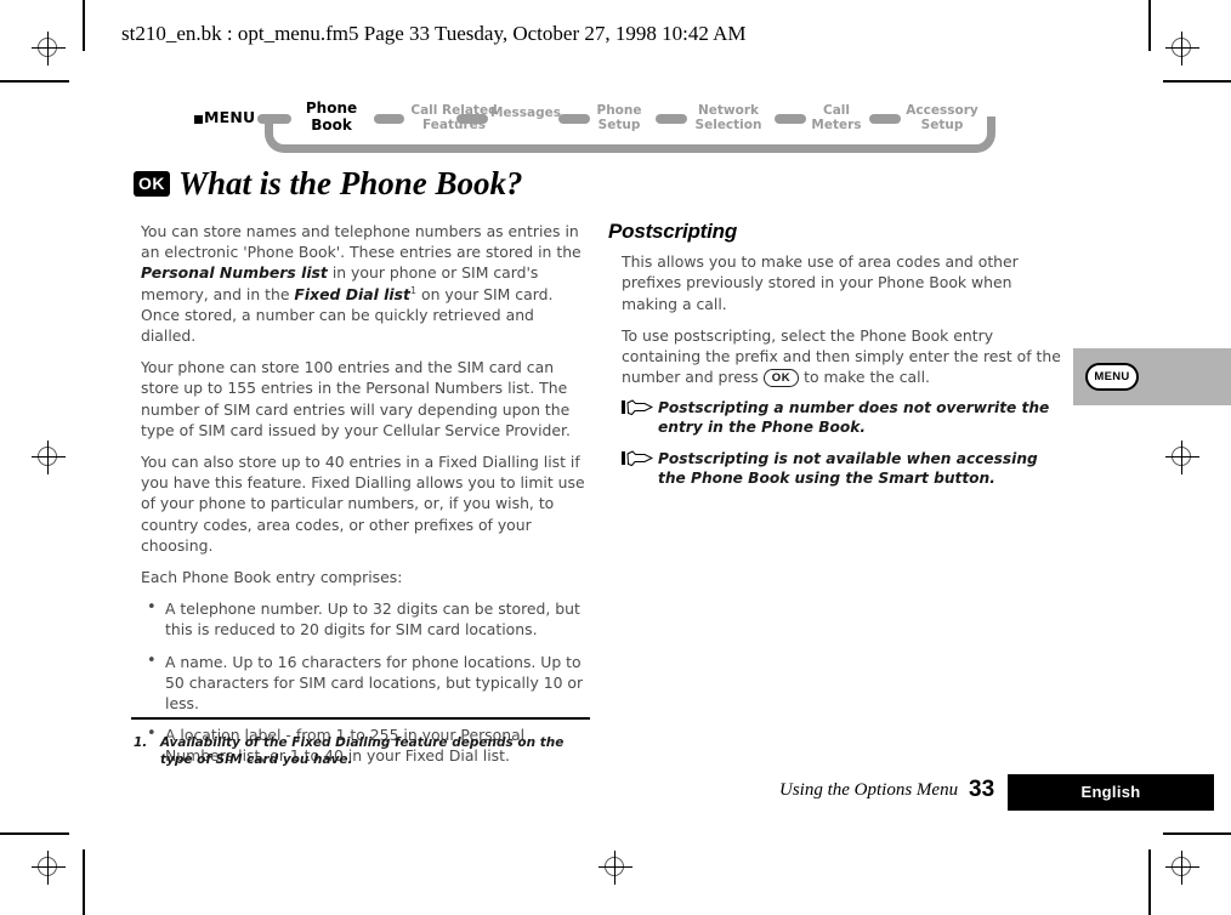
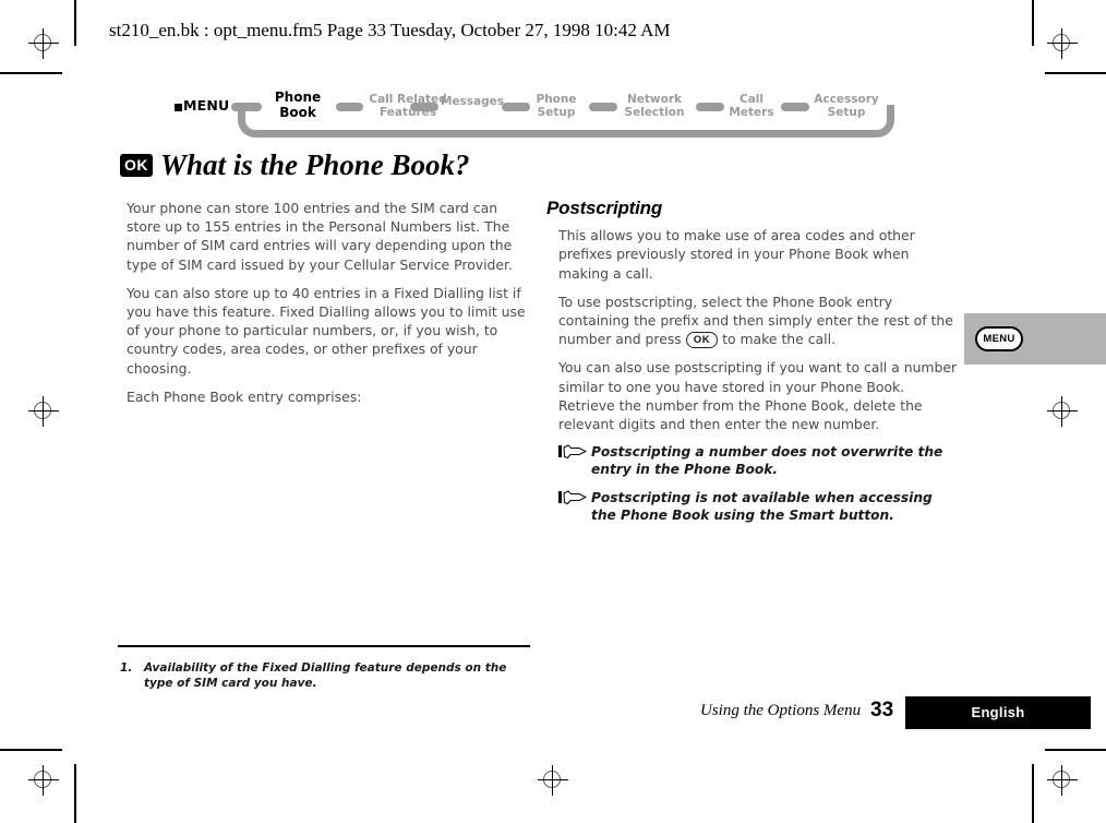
  st210_en.bk : opt_menu.fm5 Page 33 Tuesday, October 27, 1998 10:42 AM
  MENU
  Phone
  Book
  Call Related
  Features
  Messages
  Phone
  Setup
  Network
  Selection
  Call
  Meters
  Accessory
  Setup
  OK
  What is the Phone Book?
- You can store names and telephone numbers as entries in an electronic 'Phone Book'. These entries are stored in the Personal Numbers list in your phone or SIM card's memory, and in the Fixed Dial list1 on your SIM card. Once stored, a number can be quickly retrieved and dialled.
  Your phone can store 100 entries and the SIM card can store up to 155 entries in the Personal Numbers list. The number of SIM card entries will vary depending upon the type of SIM card issued by your Cellular Service Provider.
  You can also store up to 40 entries in a Fixed Dialling list if you have this feature. Fixed Dialling allows you to limit use of your phone to particular numbers, or, if you wish, to country codes, area codes, or other prefixes of your choosing.
  Each Phone Book entry comprises:
- A telephone number. Up to 32 digits can be stored, but this is reduced to 20 digits for SIM card locations.
- A name. Up to 16 characters for phone locations. Up to 50 characters for SIM card locations, but typically 10 or less.
- A location label - from 1 to 255 in your Personal Numbers list, or 1 to 40 in your Fixed Dial list.
  Postscripting
  This allows you to make use of area codes and other prefixes previously stored in your Phone Book when making a call.
  To use postscripting, select the Phone Book entry containing the prefix and then simply enter the rest of the number and press OK to make the call.
+ You can also use postscripting if you want to call a number similar to one you have stored in your Phone Book. Retrieve the number from the Phone Book, delete the relevant digits and then enter the new number.
  Postscripting a number does not overwrite the entry in the Phone Book.
  Postscripting is not available when accessing the Phone Book using the Smart button.
  MENU
  1.
  Availability of the Fixed Dialling feature depends on the type of SIM card you have.
  Using the Options Menu
  33
  English
